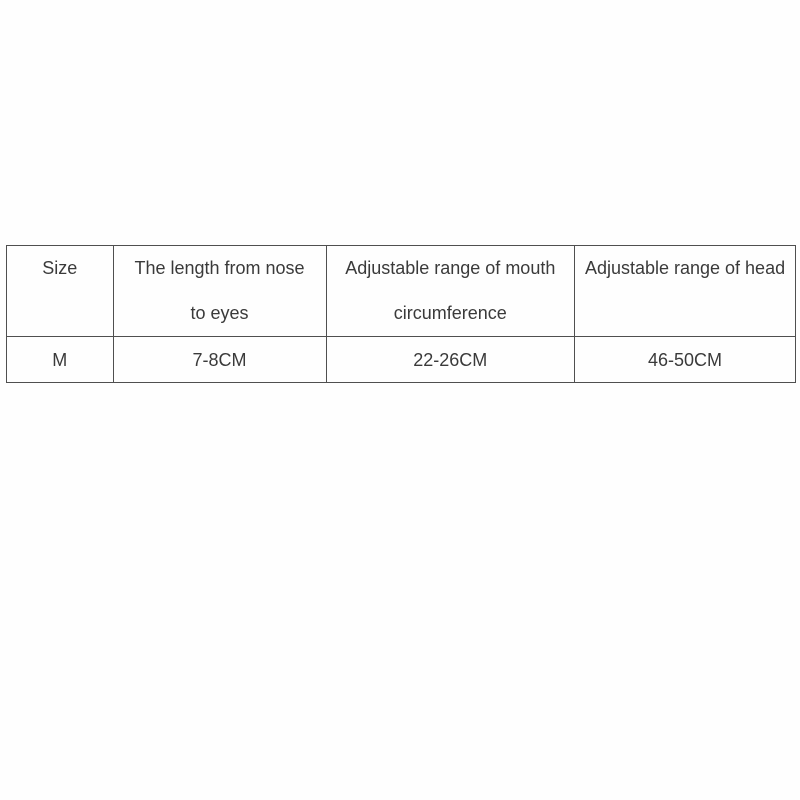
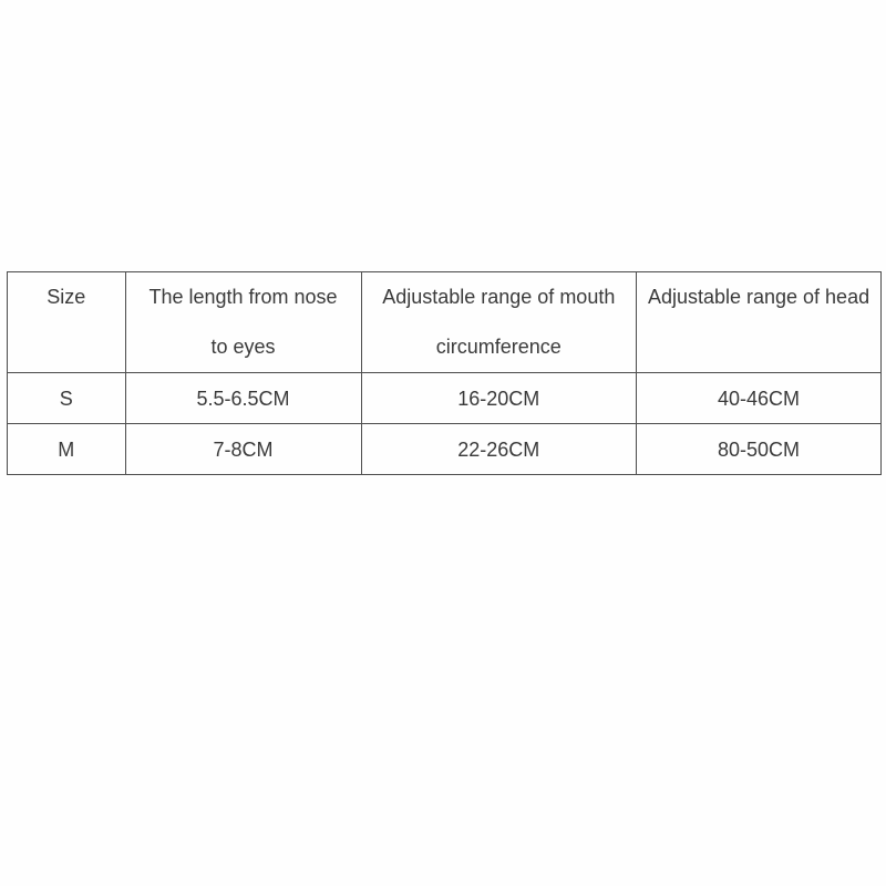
  Size	The length from nose to eyes	Adjustable range of mouth circumference	Adjustable range of head
+ S	5.5-6.5CM	16-20CM	40-46CM
- M	7-8CM	22-26CM	46-50CM
+ M	7-8CM	22-26CM	80-50CM
